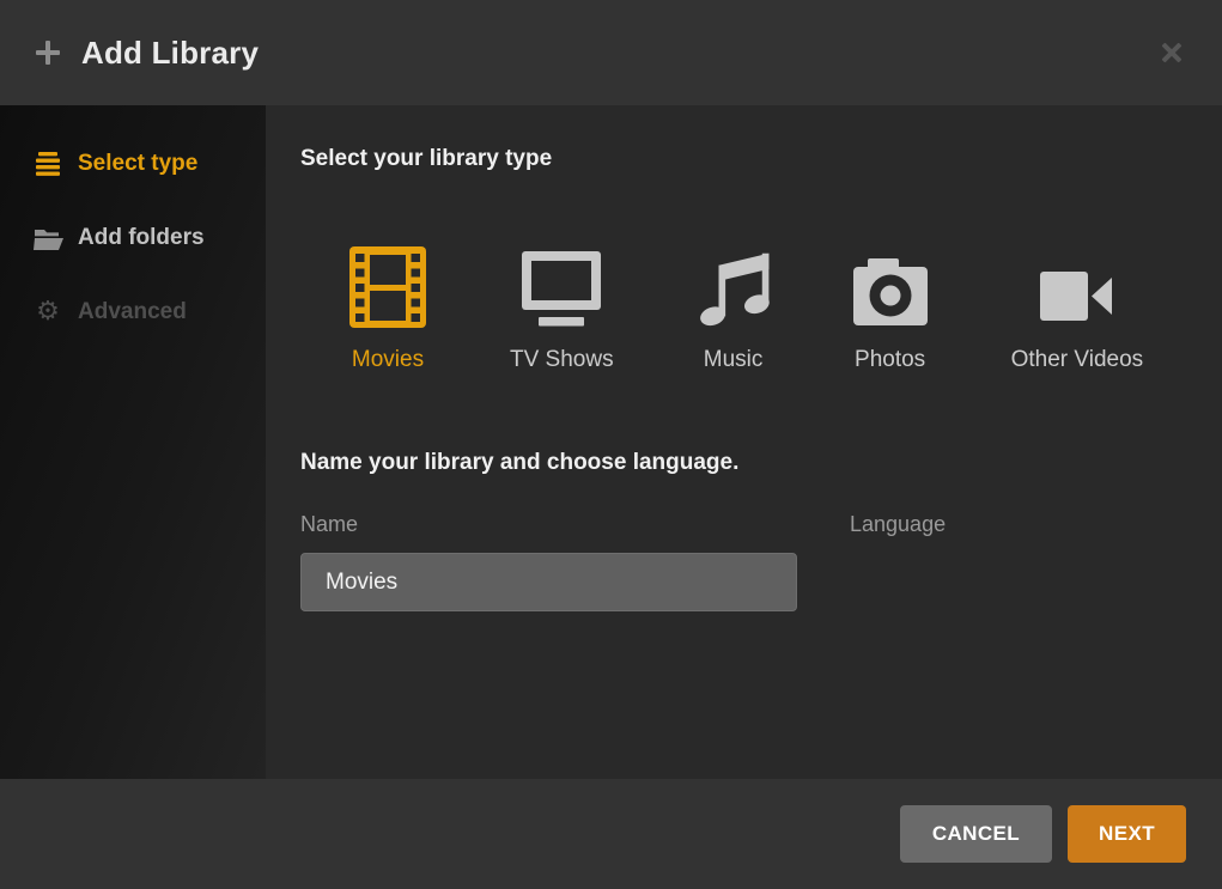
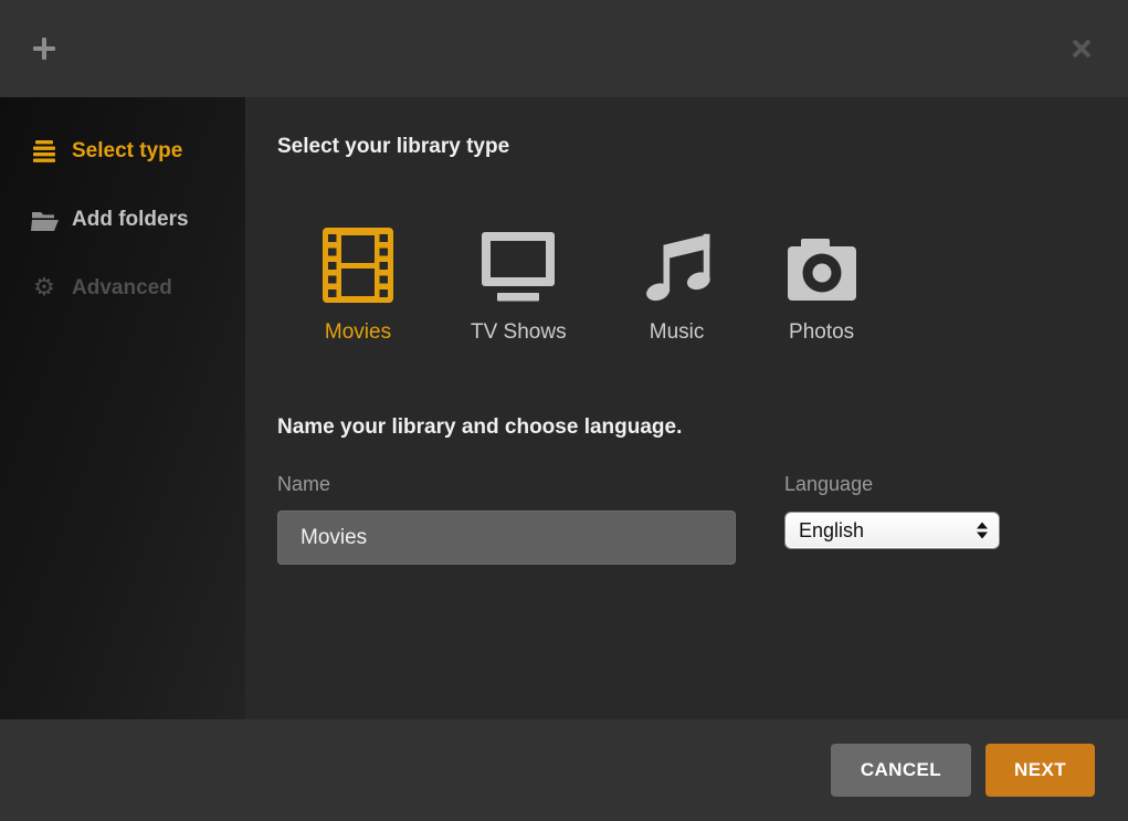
- Add Library
  Select type
  Add folders
  ⚙
  Advanced
  Select your library type
  Movies
  TV Shows
  Music
  Photos
- Other Videos
  Name your library and choose language.
  Name
  Movies
  Language
+ English
  CANCEL
  NEXT
